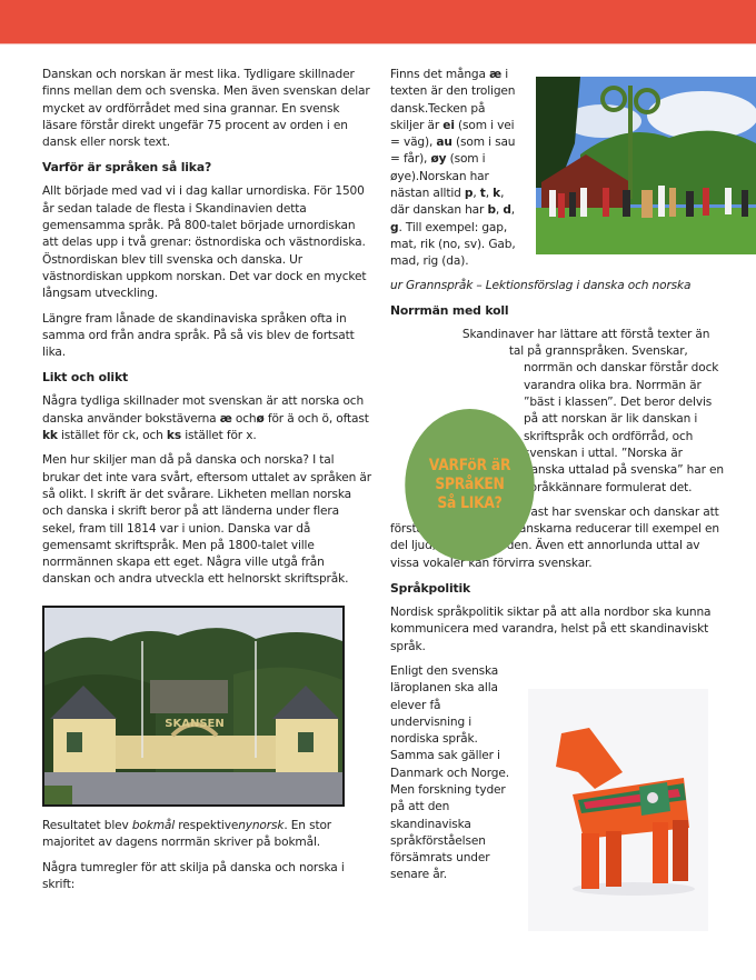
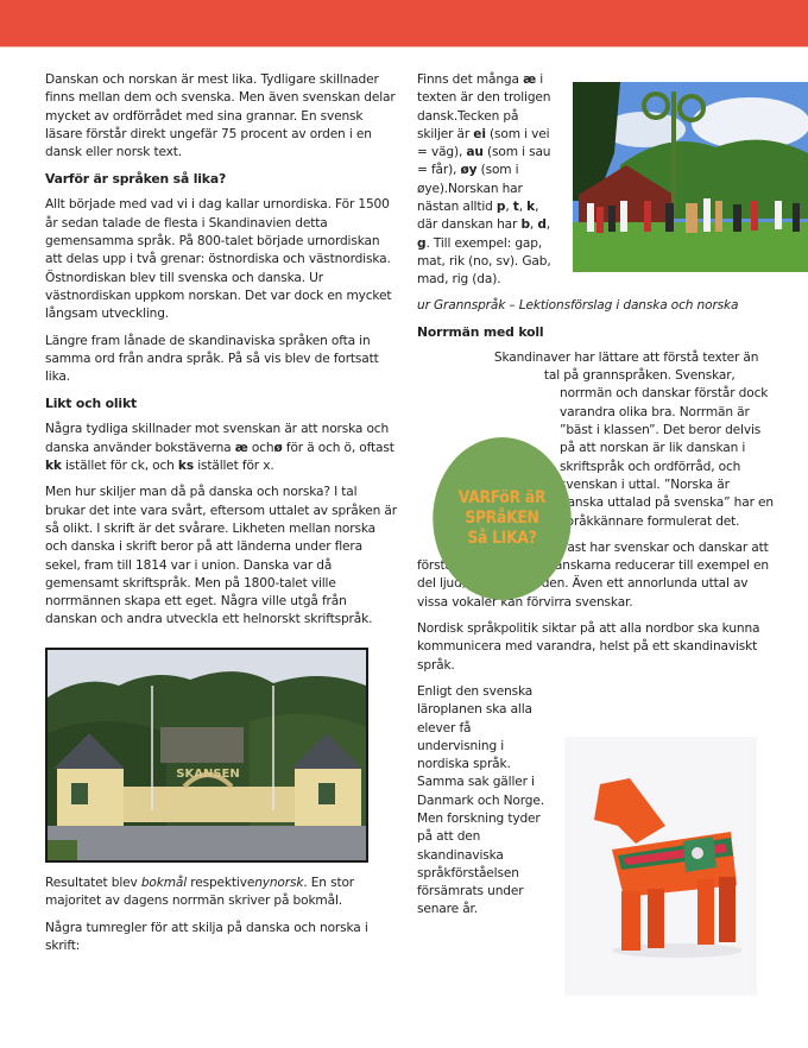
  Danskan och norskan är mest lika. Tydligare skillnader finns mellan dem och svenska. Men även svenskan delar mycket av ordförrådet med sina grannar. En svensk läsare förstår direkt ungefär 75 procent av orden i en dansk eller norsk text.
  Varför är språken så lika?
  Allt började med vad vi i dag kallar urnordiska. För 1500 år sedan talade de flesta i Skandinavien detta gemensamma språk. På 800-talet började urnordiskan att delas upp i två grenar: östnordiska och västnordiska. Östnordiskan blev till svenska och danska. Ur västnordiskan uppkom norskan. Det var dock en mycket långsam utveckling.
  Längre fram lånade de skandinaviska språken ofta in samma ord från andra språk. På så vis blev de fortsatt lika.
  Likt och olikt
  Några tydliga skillnader mot svenskan är att norska och danska använder bokstäverna æ ochø för ä och ö, oftast kk istället för ck, och ks istället för x.
  Men hur skiljer man då på danska och norska? I tal brukar det inte vara svårt, eftersom uttalet av språken är så olikt. I skrift är det svårare. Likheten mellan norska och danska i skrift beror på att länderna under flera sekel, fram till 1814 var i union. Danska var då gemensamt skriftspråk. Men på 1800-talet ville norrmännen skapa ett eget. Några ville utgå från danskan och andra utveckla ett helnorskt skriftspråk.
  SKANSEN
  Resultatet blev bokmål respektivenynorsk. En stor majoritet av dagens norrmän skriver på bokmål.
  Några tumregler för att skilja på danska och norska i skrift:
  Finns det många æ i texten är den troligen dansk.Tecken på skiljer är ei (som i vei = väg), au (som i sau = får), øy (som i øye).Norskan har nästan alltid p, t, k, där danskan har b, d, g. Till exempel: gap, mat, rik (no, sv). Gab, mad, rig (da).
  ur Grannspråk – Lektionsförslag i danska och norska
  Norrmän med koll
  Skandinaver har lättare att förstå texter än tal på grannspråken. Svenskar, norrmän och danskar förstår dock varandra olika bra. Norrmän är ”bäst i klassen”. Det beror delvis på att norskan är lik danskan i skriftspråk och ordförråd, och venskan i uttal. ”Norska är anska uttalad på svenska” har en råkkännare formulerat det.
  ast har svenskar och danskar att förstanskarna reducerar till exempel en del ljudden. Även ett annorlunda uttal av vissa vokaler kan förvirra svenskar.
- Språkpolitik
  Nordisk språkpolitik siktar på att alla nordbor ska kunna kommunicera med varandra, helst på ett skandinaviskt språk.
  Enligt den svenska läroplanen ska alla elever få undervisning i nordiska språk. Samma sak gäller i Danmark och Norge. Men forskning tyder på att den skandinaviska språkförståelsen försämrats under senare år.
  VARFöR äR
  SPRåKEN
  Så LIKA?
